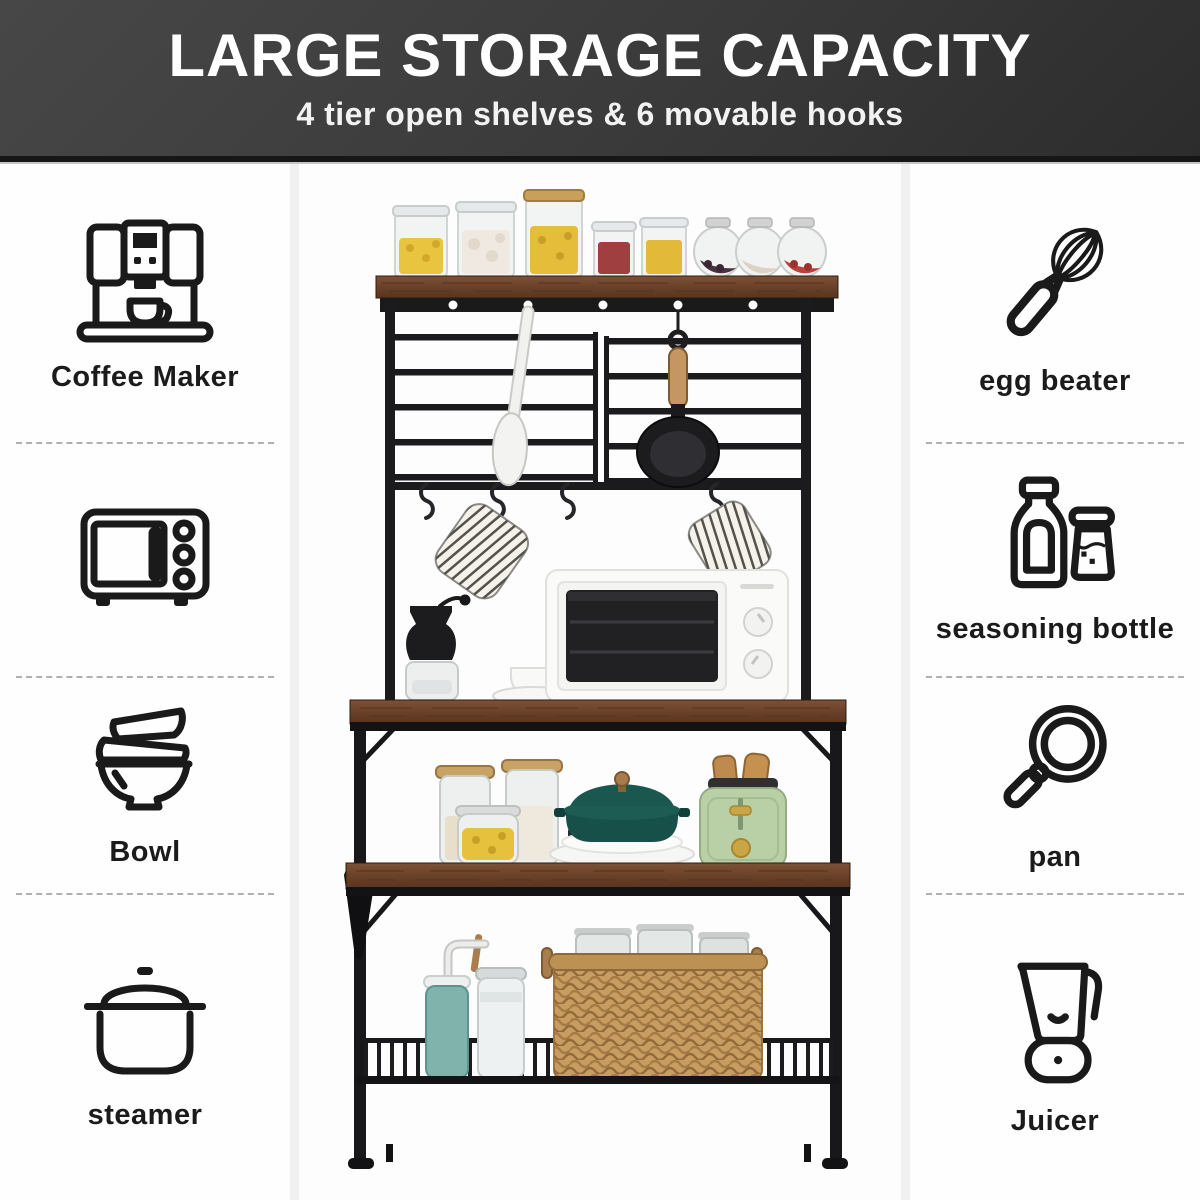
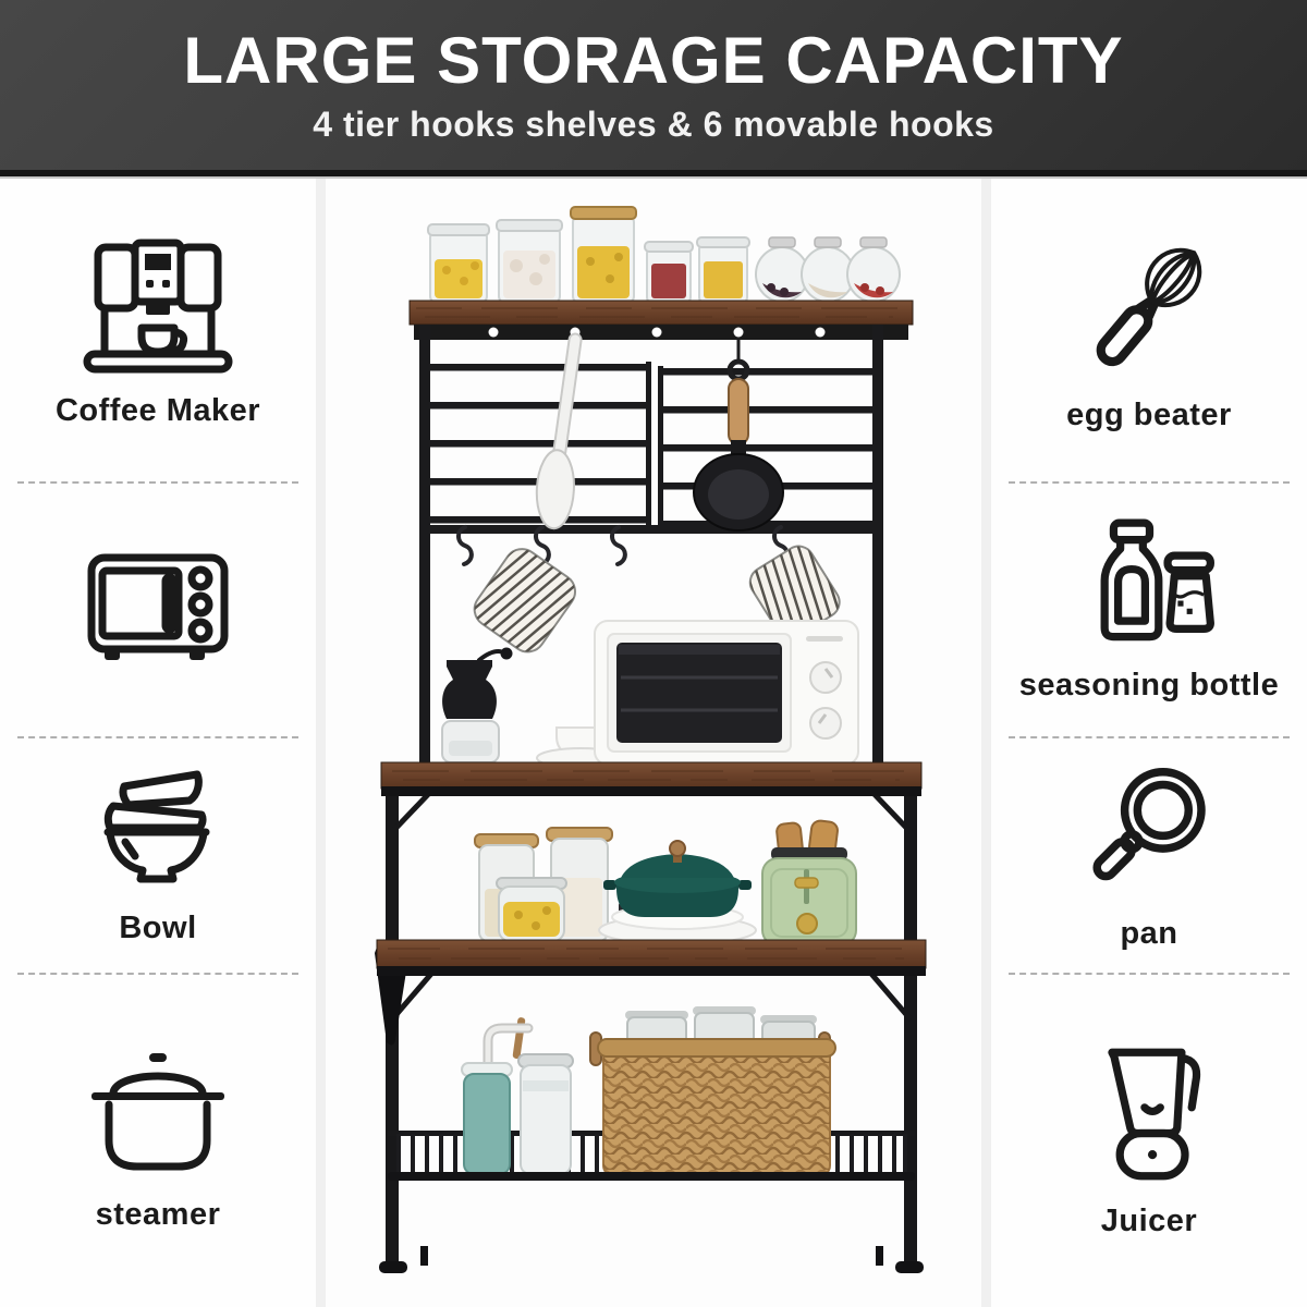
  LARGE STORAGE CAPACITY
- 4 tier open shelves & 6 movable hooks
+ 4 tier hooks shelves & 6 movable hooks
  Coffee Maker
  Bowl
  steamer
  egg beater
  seasoning bottle
  pan
  Juicer
